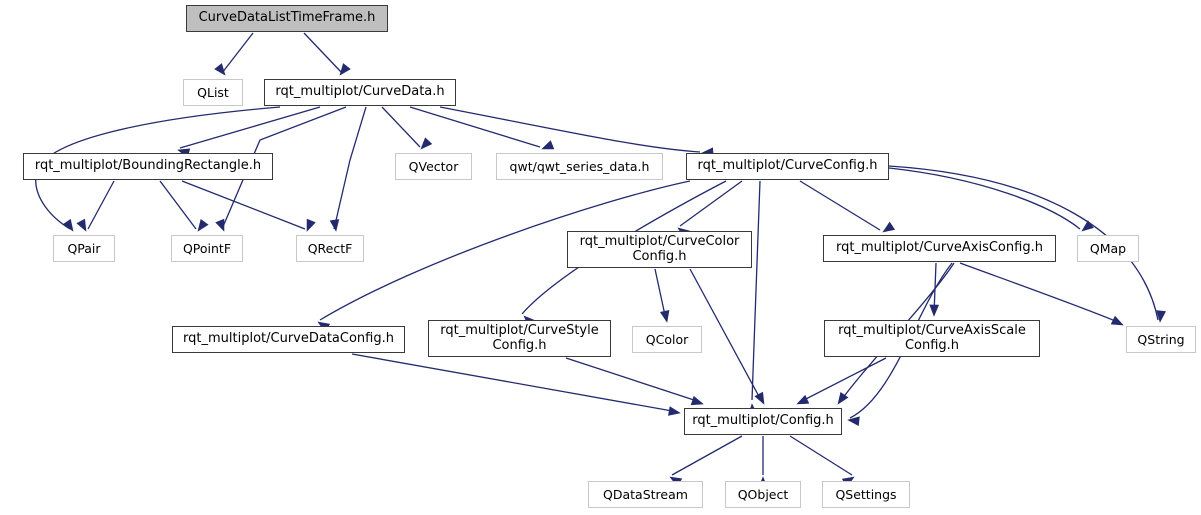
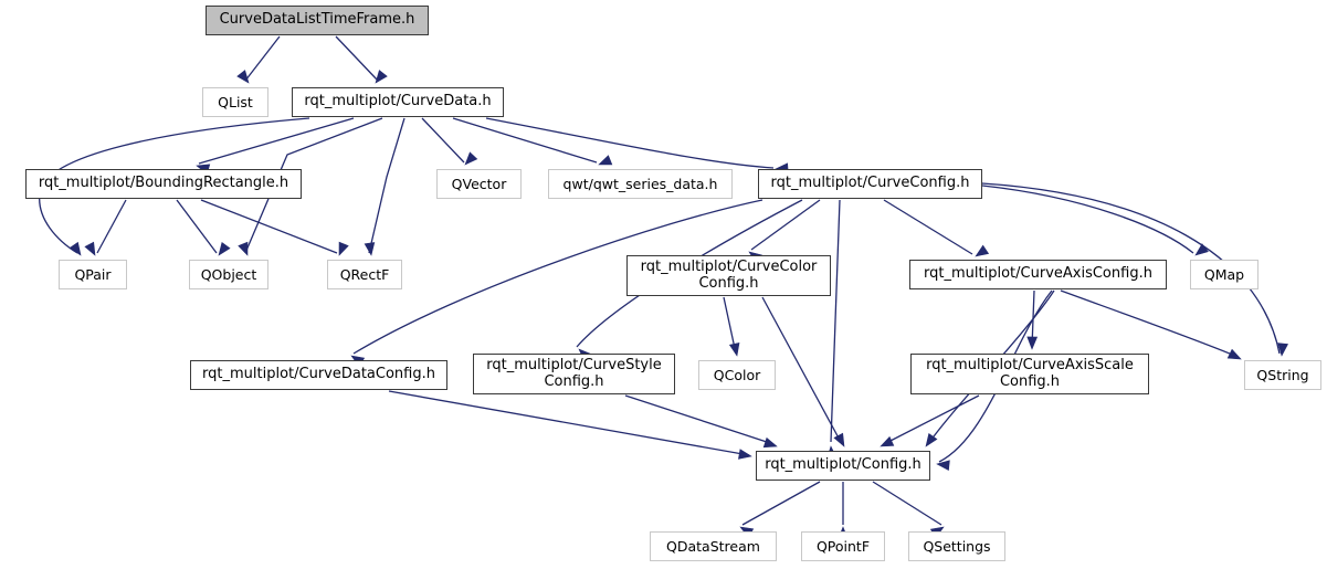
  CurveDataListTimeFrame.h
  QList
  rqt_multiplot/CurveData.h
  rqt_multiplot/BoundingRectangle.h
  QVector
  qwt/qwt_series_data.h
  rqt_multiplot/CurveConfig.h
  QPair
- QPointF
+ QObject
  QRectF
  rqt_multiplot/CurveColor
  Config.h
  rqt_multiplot/CurveAxisConfig.h
  QMap
  rqt_multiplot/CurveDataConfig.h
  rqt_multiplot/CurveStyle
  Config.h
  QColor
  rqt_multiplot/CurveAxisScale
  Config.h
  QString
  rqt_multiplot/Config.h
  QDataStream
- QObject
+ QPointF
  QSettings
